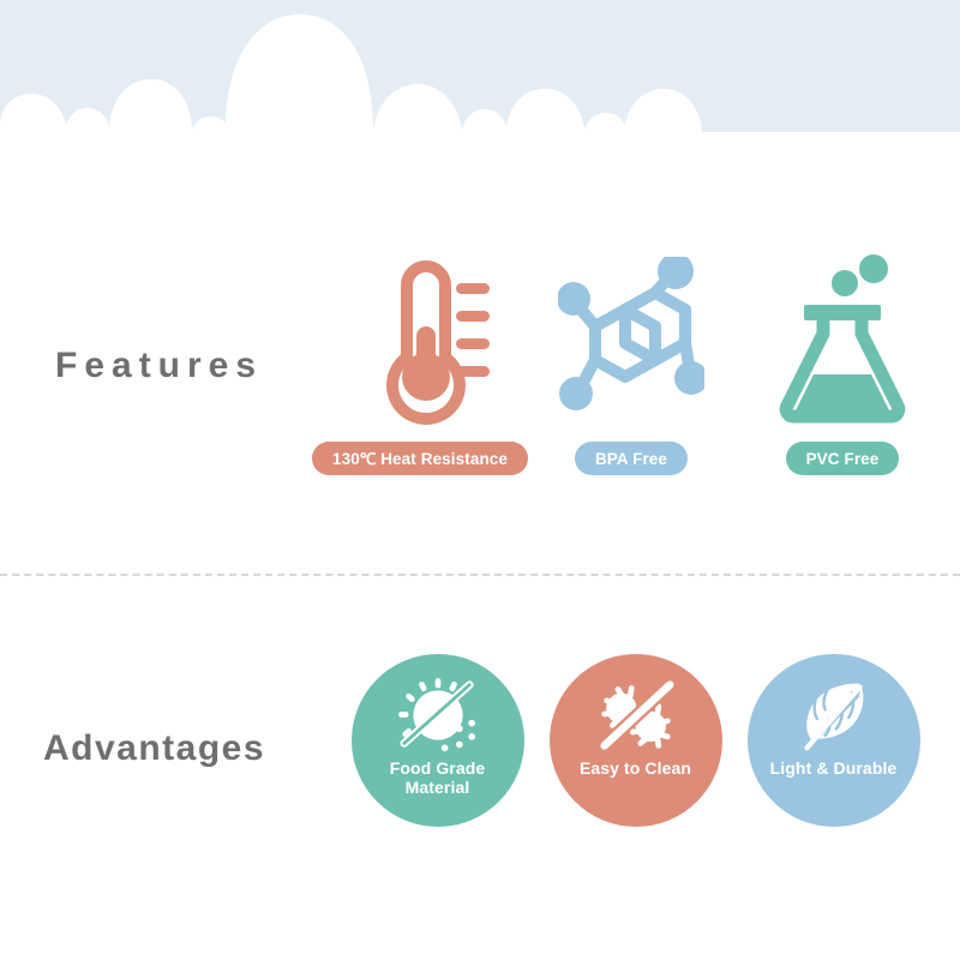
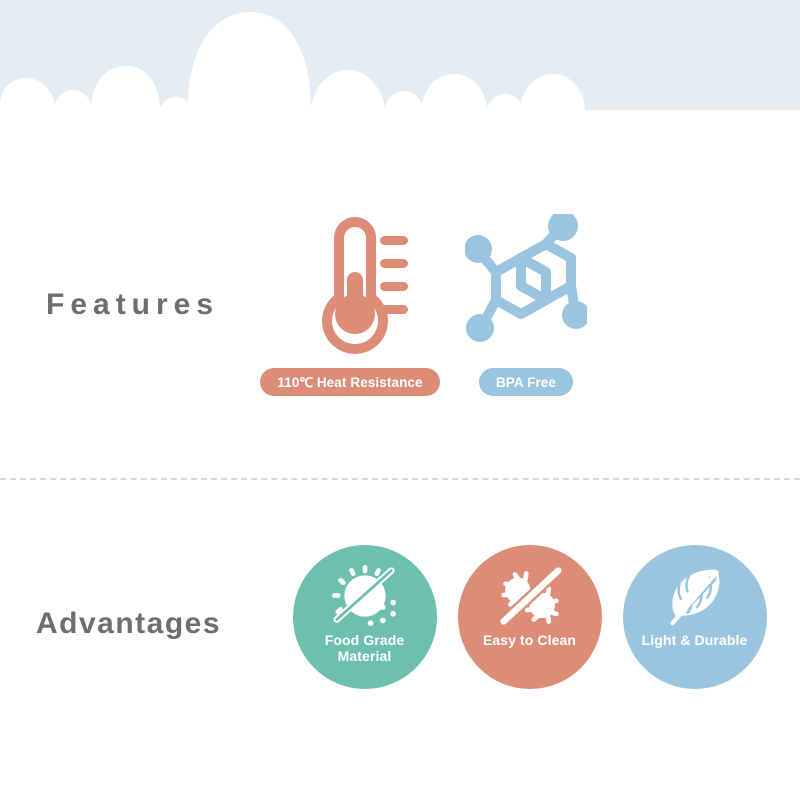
  Features
- 130℃ Heat Resistance
+ 110℃ Heat Resistance
  BPA Free
- PVC Free
  Advantages
  Food Grade
  Material
  Easy to Clean
  Light & Durable
